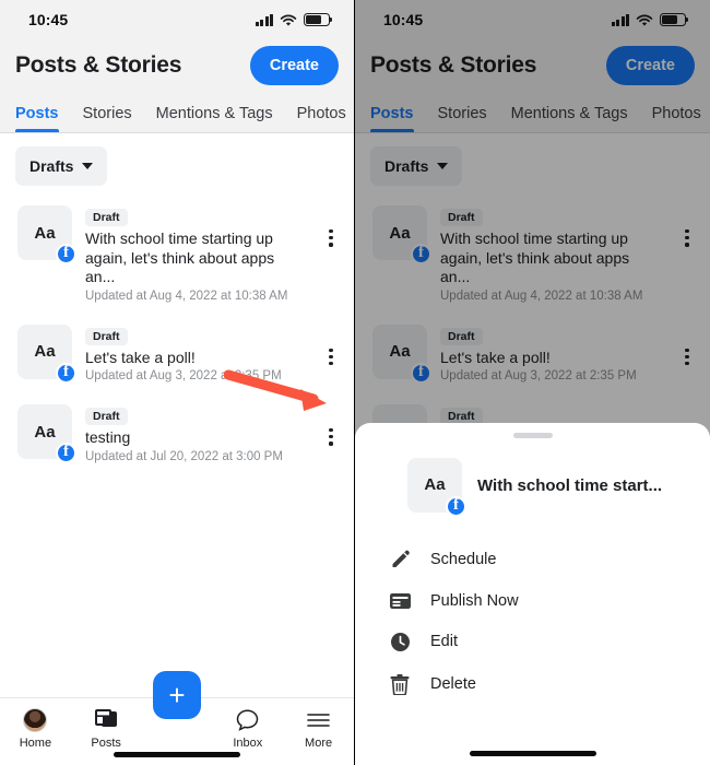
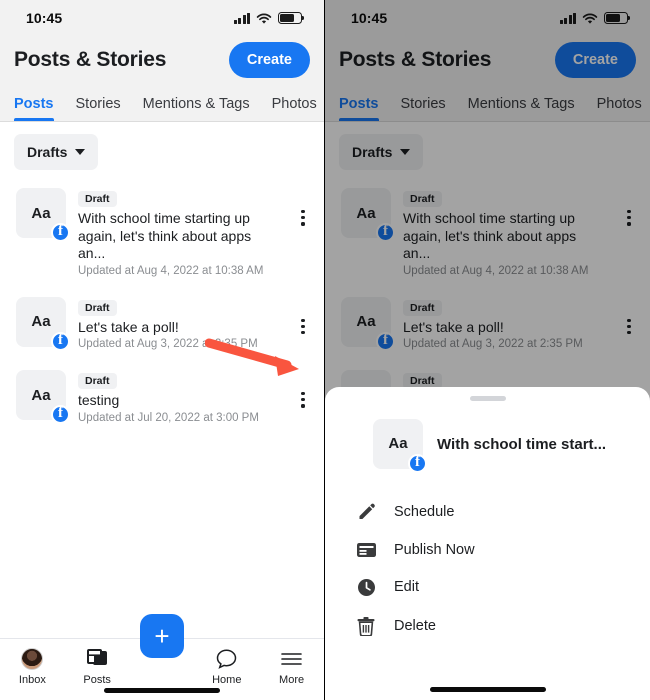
  10:45
  Posts & Stories
  Create
  Posts
  Stories
  Mentions & Tags
  Photos
  Drafts
  Aa
  f
  Draft
  With school time starting up again, let's think about apps an...
  Updated at Aug 4, 2022 at 10:38 AM
  Aa
  f
  Draft
  Let's take a poll!
  Updated at Aug 3, 20225 PM
  Aa
  f
  Draft
  testing
  Updated at Jul 20, 2022 at 3:00 PM
  +
- Home
+ Inbox
  Posts
- Inbox
+ Home
  More
  10:45
  Posts & Stories
  Create
  Posts
  Stories
  Mentions & Tags
  Photos
  Drafts
  Aa
  f
  Draft
  With school time starting up again, let's think about apps an...
  Updated at Aug 4, 2022 at 10:38 AM
  Aa
  f
  Draft
  Let's take a poll!
  Updated at Aug 3, 2022 at 2:35 PM
  Draft
  Aa
  f
  With school time start...
  Schedule
  Publish Now
  Edit
  Delete
